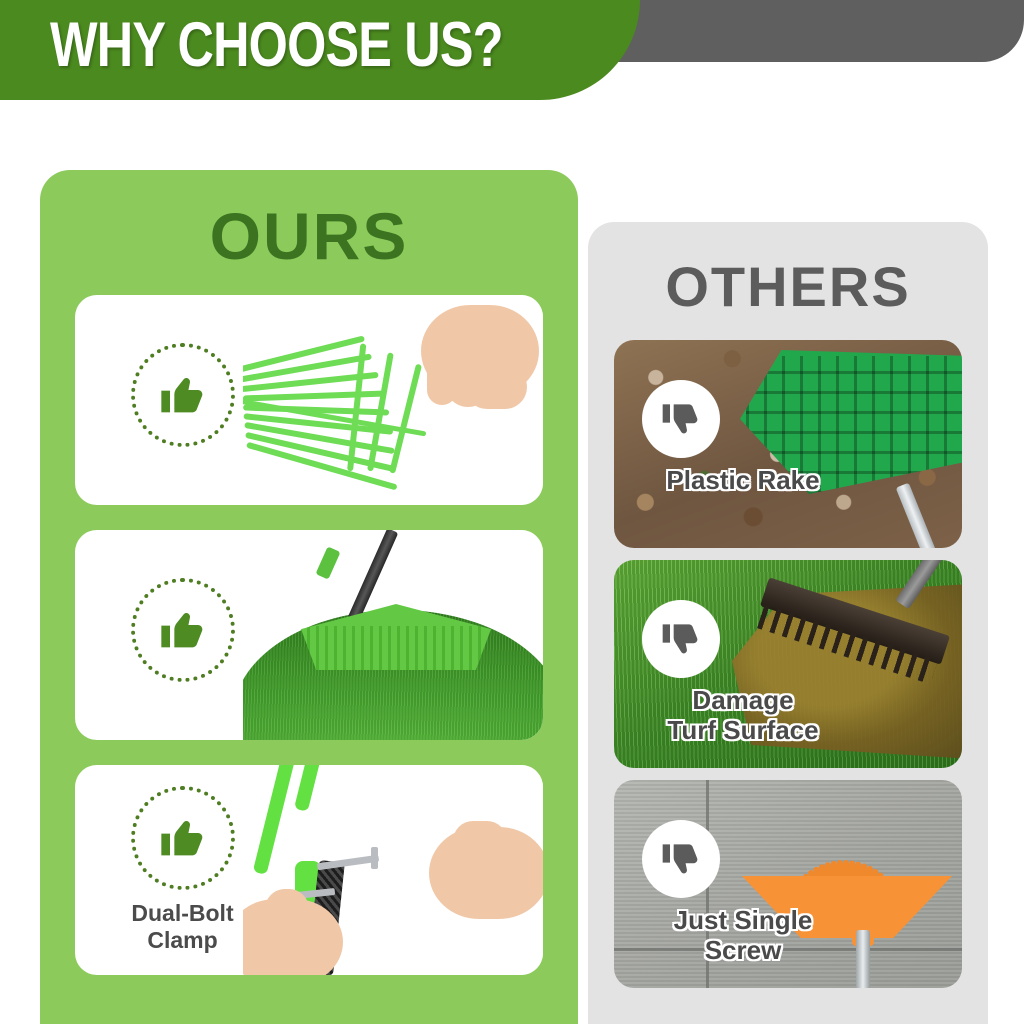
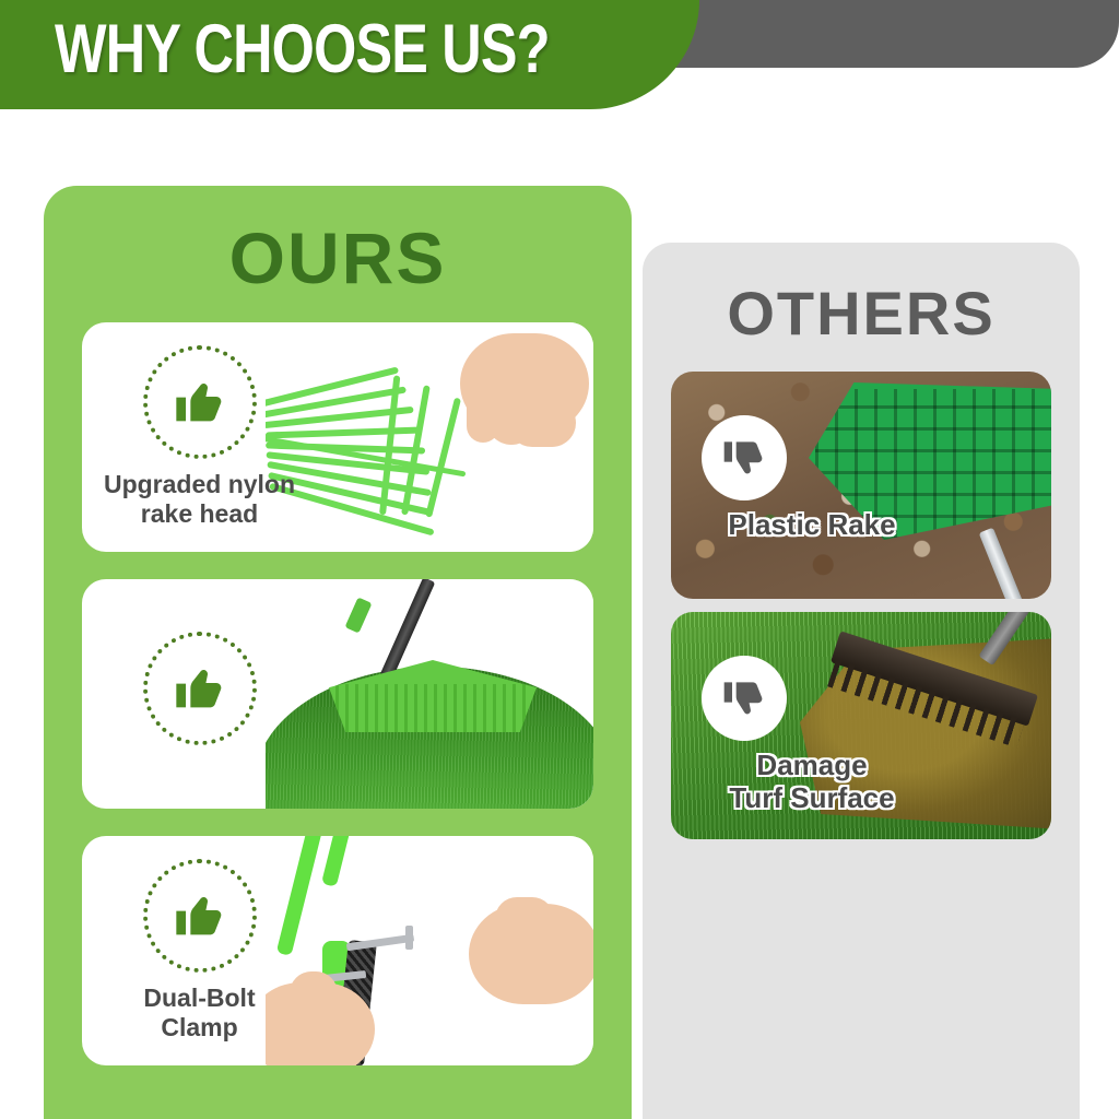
  WHY CHOOSE US?
  OURS
+ Upgraded nylon
+ rake head
  Dual-Bolt
  Clamp
  OTHERS
  Plastic Rake
  Damage
  Turf Surface
- Just Single
- Screw
